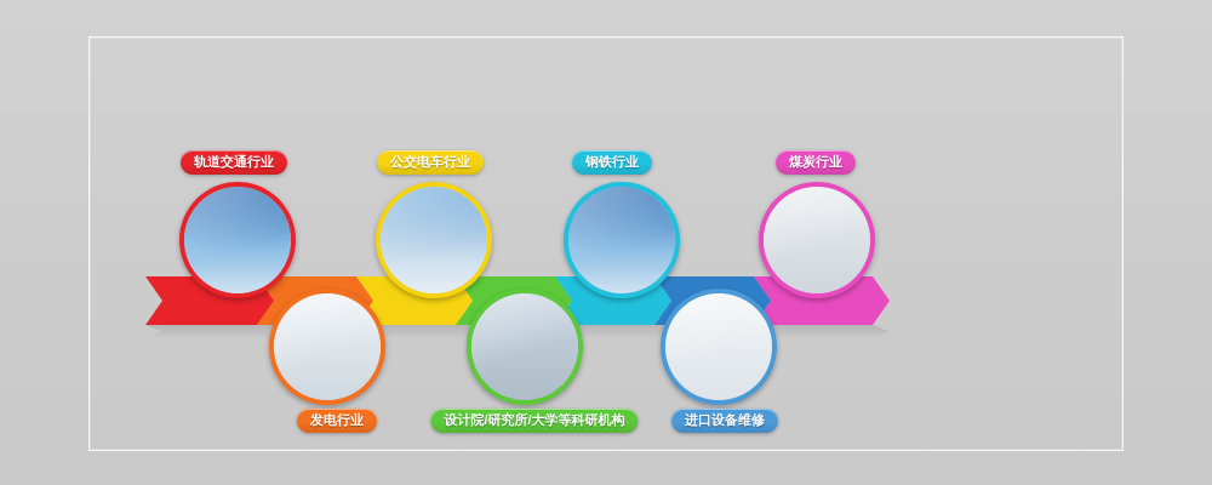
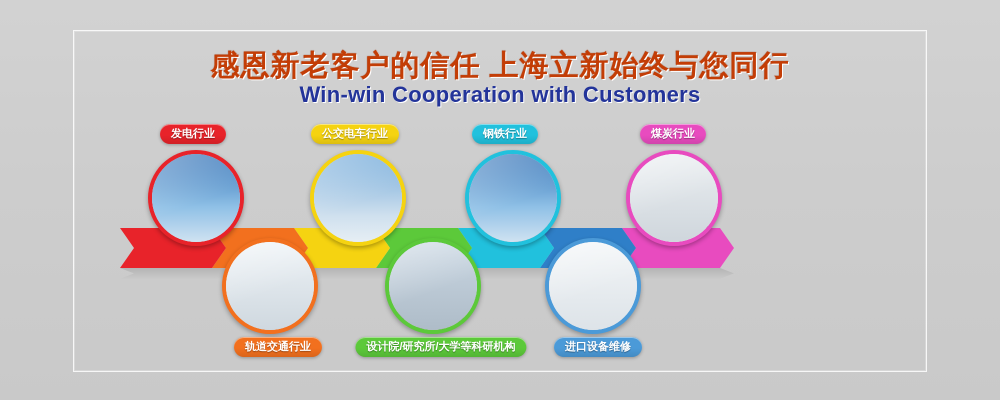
- 轨道交通行业
+ 发电行业
  公交电车行业
  钢铁行业
  煤炭行业
- 发电行业
+ 轨道交通行业
  设计院/研究所/大学等科研机构
  进口设备维修
+ 感恩新老客户的信任 上海立新始终与您同行
+ Win-win Cooperation with Customers
